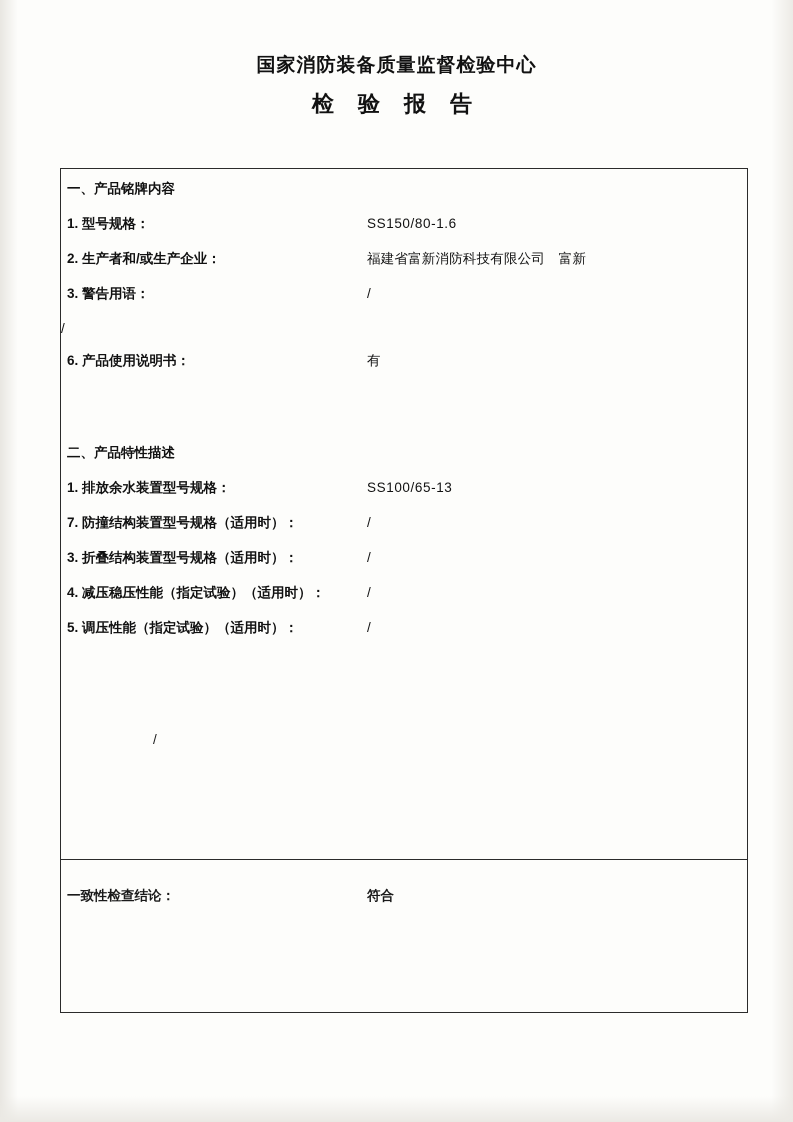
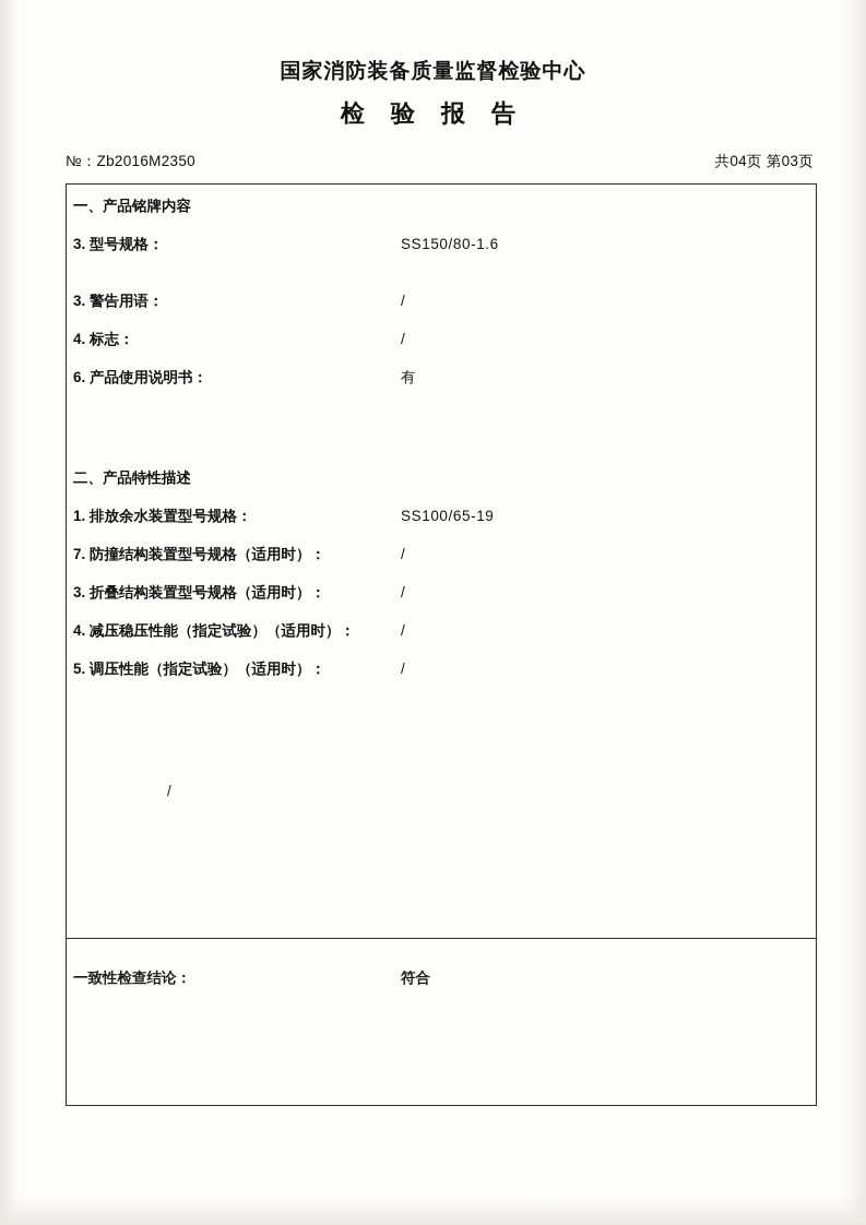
  国家消防装备质量监督检验中心
  检 验 报 告
+ №：Zb2016M2350
+ 共04页 第03页
  一、产品铭牌内容
- 1. 型号规格：
+ 3. 型号规格：
  SS150/80-1.6
- 2. 生产者和/或生产企业：
- 福建省富新消防科技有限公司 富新
  3. 警告用语：
  /
+ 4. 标志：
  /
  6. 产品使用说明书：
  有
  二、产品特性描述
  1. 排放余水装置型号规格：
- SS100/65-13
+ SS100/65-19
  7. 防撞结构装置型号规格（适用时）：
  /
  3. 折叠结构装置型号规格（适用时）：
  /
  4. 减压稳压性能（指定试验）（适用时）：
  /
  5. 调压性能（指定试验）（适用时）：
  /
  /
  一致性检查结论：
  符合
